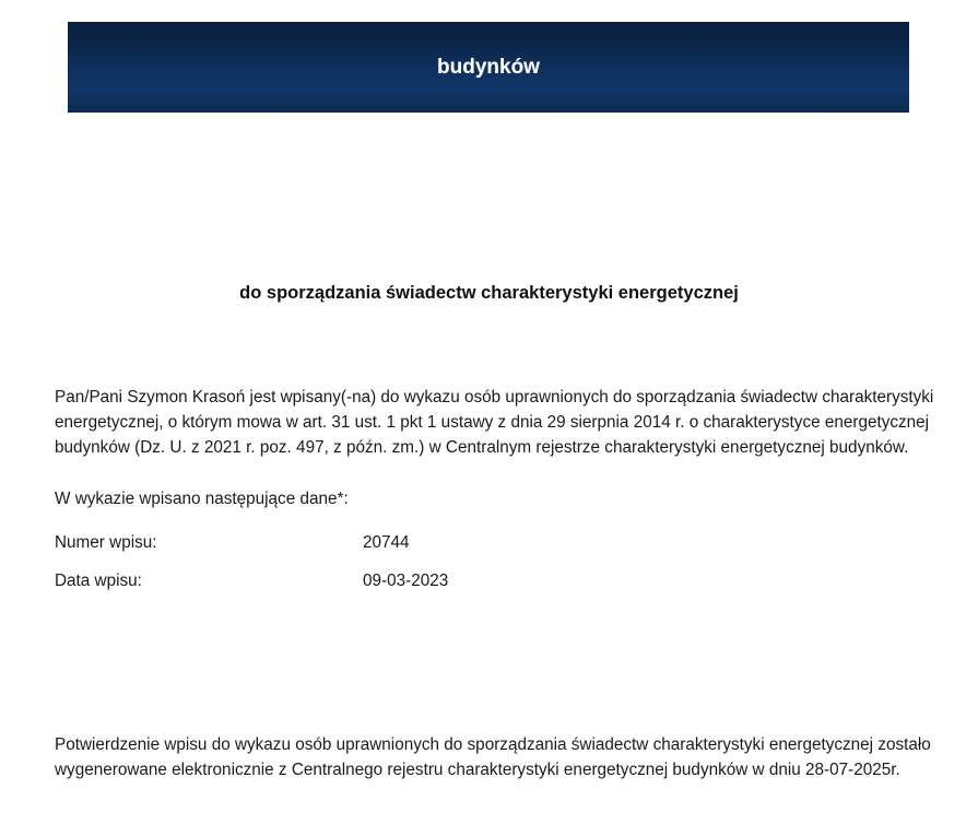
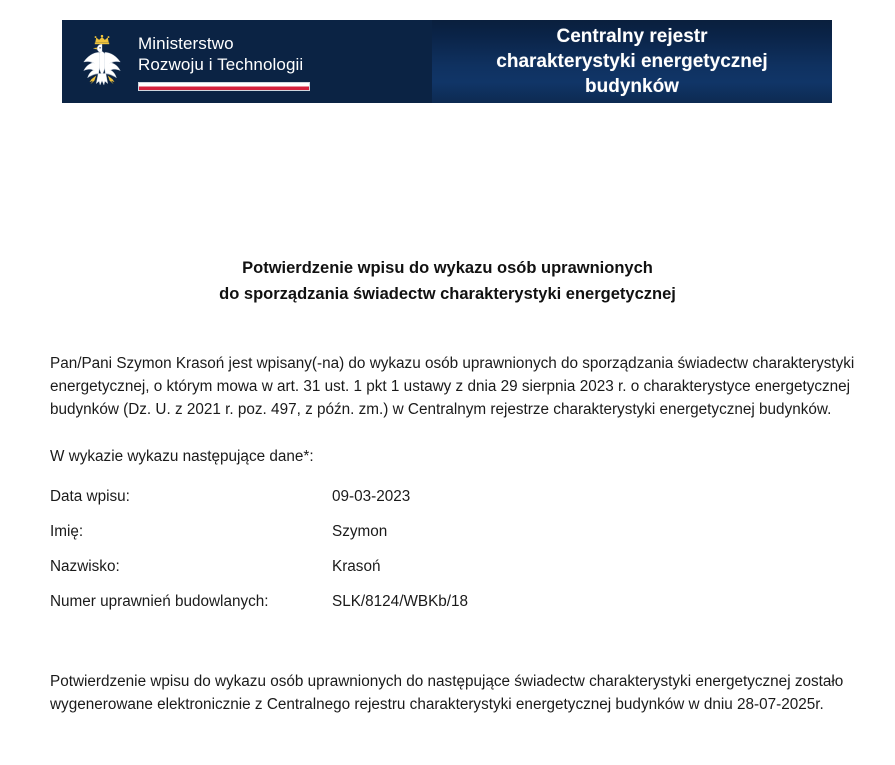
+ Ministerstwo
+ Rozwoju i Technologii
+ Centralny rejestr
+ charakterystyki energetycznej
  budynków
+ Potwierdzenie wpisu do wykazu osób uprawnionych
  do sporządzania świadectw charakterystyki energetycznej
- Pan/Pani Szymon Krasoń jest wpisany(-na) do wykazu osób uprawnionych do sporządzania świadectw charakterystyki energetycznej, o którym mowa w art. 31 ust. 1 pkt 1 ustawy z dnia 29 sierpnia 2014 r. o charakterystyce energetycznej budynków (Dz. U. z 2021 r. poz. 497, z późn. zm.) w Centralnym rejestrze charakterystyki energetycznej budynków.
+ Pan/Pani Szymon Krasoń jest wpisany(-na) do wykazu osób uprawnionych do sporządzania świadectw charakterystyki energetycznej, o którym mowa w art. 31 ust. 1 pkt 1 ustawy z dnia 29 sierpnia 2023 r. o charakterystyce energetycznej budynków (Dz. U. z 2021 r. poz. 497, z późn. zm.) w Centralnym rejestrze charakterystyki energetycznej budynków.
- W wykazie wpisano następujące dane*:
+ W wykazie wykazu następujące dane*:
- Numer wpisu:	20744
  Data wpisu:	09-03-2023
+ Imię:	Szymon
+ Nazwisko:	Krasoń
+ Numer uprawnień budowlanych:	SLK/8124/WBKb/18
- Potwierdzenie wpisu do wykazu osób uprawnionych do sporządzania świadectw charakterystyki energetycznej zostało wygenerowane elektronicznie z Centralnego rejestru charakterystyki energetycznej budynków w dniu 28-07-2025r.
+ Potwierdzenie wpisu do wykazu osób uprawnionych do następujące świadectw charakterystyki energetycznej zostało wygenerowane elektronicznie z Centralnego rejestru charakterystyki energetycznej budynków w dniu 28-07-2025r.
